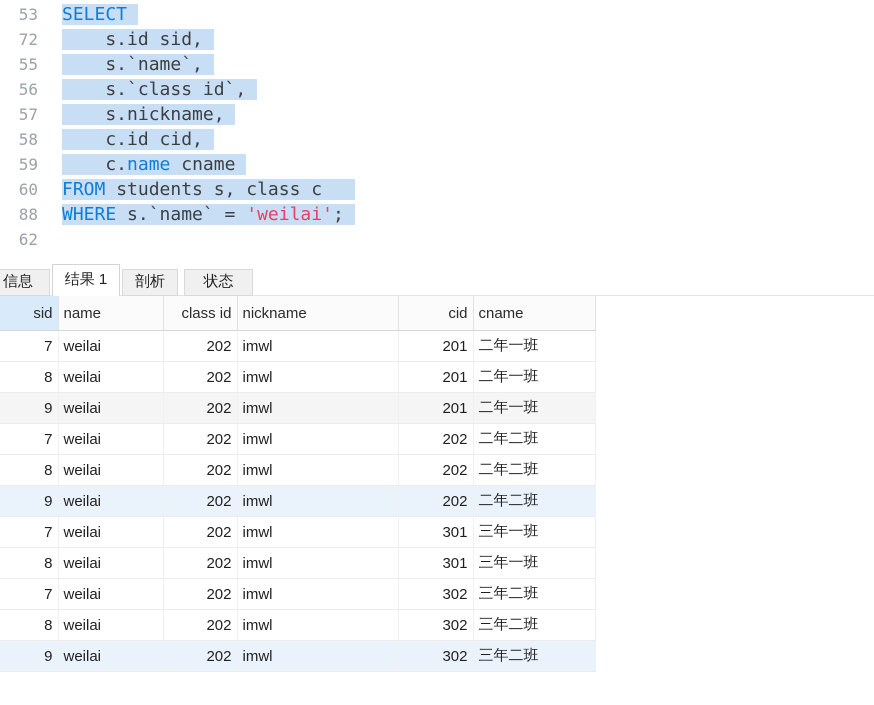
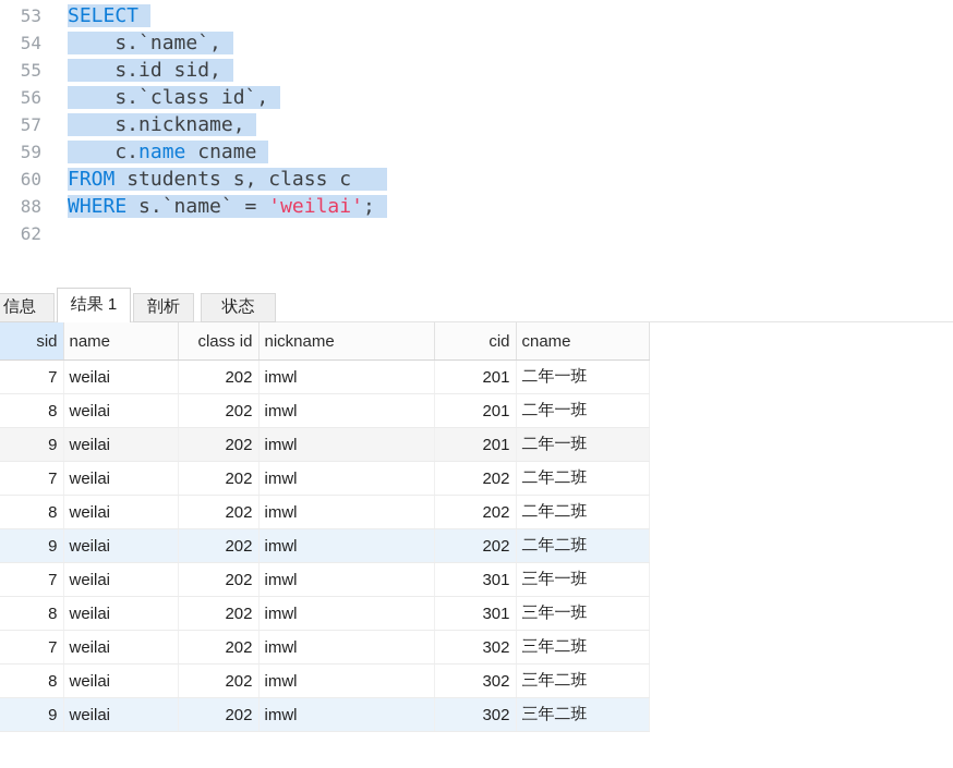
  53
  SELECT
- 72
+ 54
- s.id sid,
+ s.`name`,
  55
- s.`name`,
+ s.id sid,
  56
  s.`class id`,
  57
  s.nickname,
- 58
- c.id cid,
  59
  c.name cname
  60
  FROM students s, class c
  88
  WHERE s.`name` = 'weilai';
  62
  信息
  结果 1
  剖析
  状态
  sid	name	class id	nickname	cid	cname
  7	weilai	202	imwl	201	二年一班
  8	weilai	202	imwl	201	二年一班
  9	weilai	202	imwl	201	二年一班
  7	weilai	202	imwl	202	二年二班
  8	weilai	202	imwl	202	二年二班
  9	weilai	202	imwl	202	二年二班
  7	weilai	202	imwl	301	三年一班
  8	weilai	202	imwl	301	三年一班
  7	weilai	202	imwl	302	三年二班
  8	weilai	202	imwl	302	三年二班
  9	weilai	202	imwl	302	三年二班
